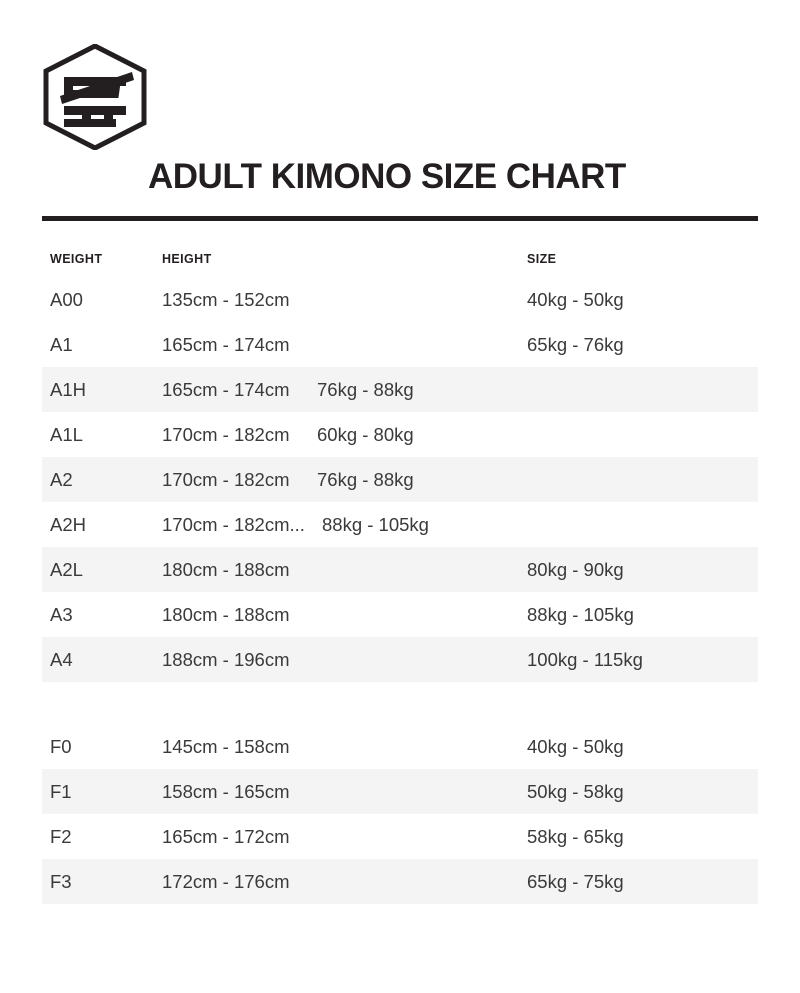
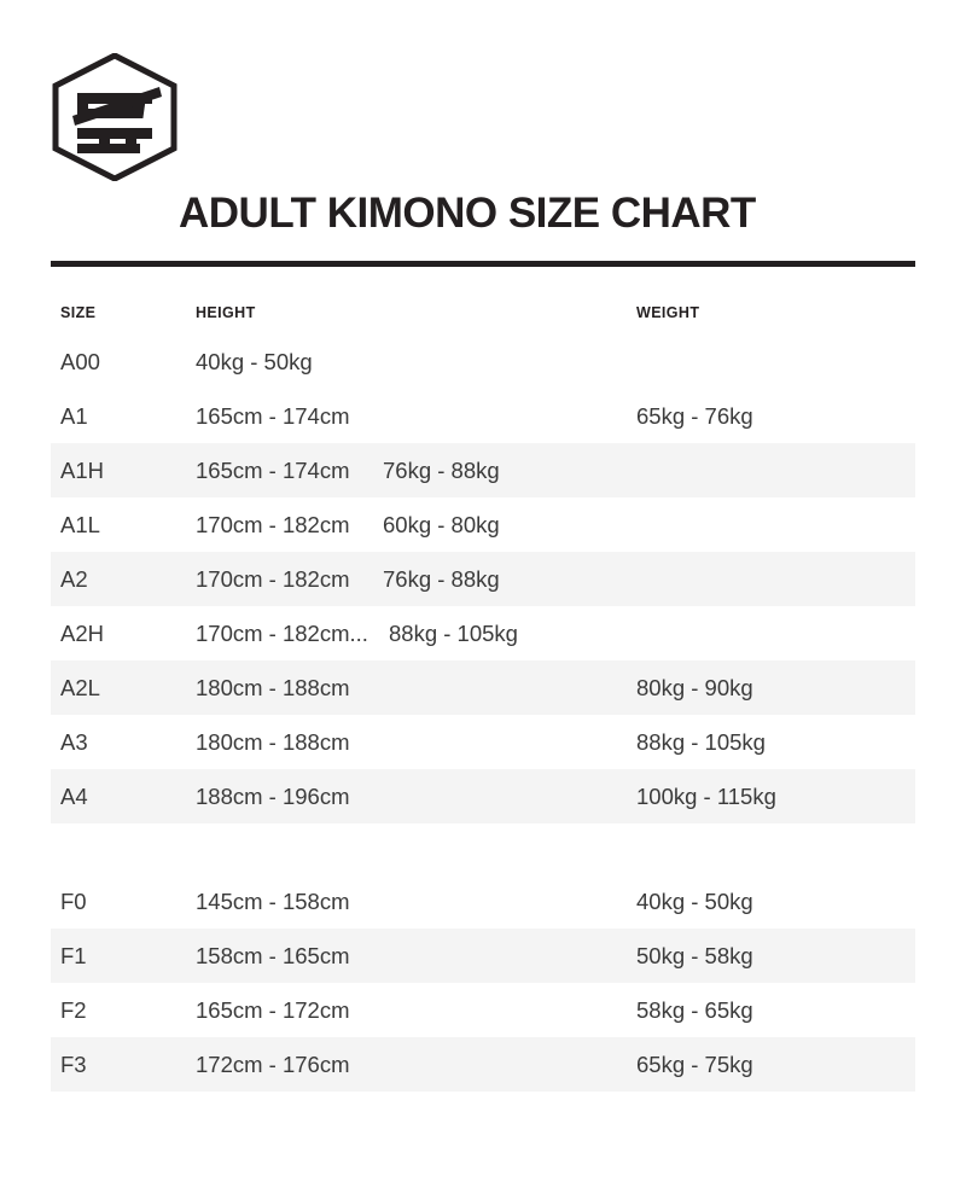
  ADULT KIMONO SIZE CHART
- WEIGHT
+ SIZE
  HEIGHT
- SIZE
+ WEIGHT
  A00
- 135cm - 152cm
  40kg - 50kg
  A1
  165cm - 174cm
  65kg - 76kg
  A1H
  165cm - 174cm
  76kg - 88kg
  A1L
  170cm - 182cm
  60kg - 80kg
  A2
  170cm - 182cm
  76kg - 88kg
  A2H
  170cm - 182cm...
  88kg - 105kg
  A2L
  180cm - 188cm
  80kg - 90kg
  A3
  180cm - 188cm
  88kg - 105kg
  A4
  188cm - 196cm
  100kg - 115kg
  F0
  145cm - 158cm
  40kg - 50kg
  F1
  158cm - 165cm
  50kg - 58kg
  F2
  165cm - 172cm
  58kg - 65kg
  F3
  172cm - 176cm
  65kg - 75kg
